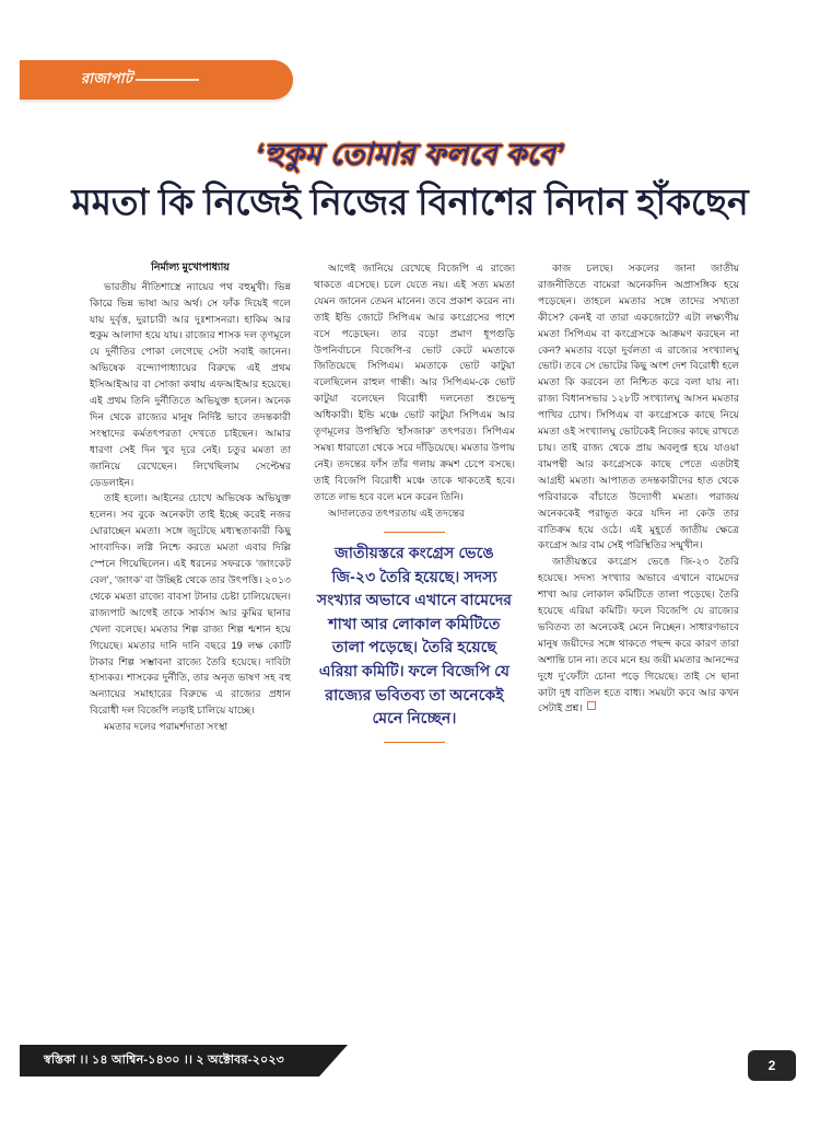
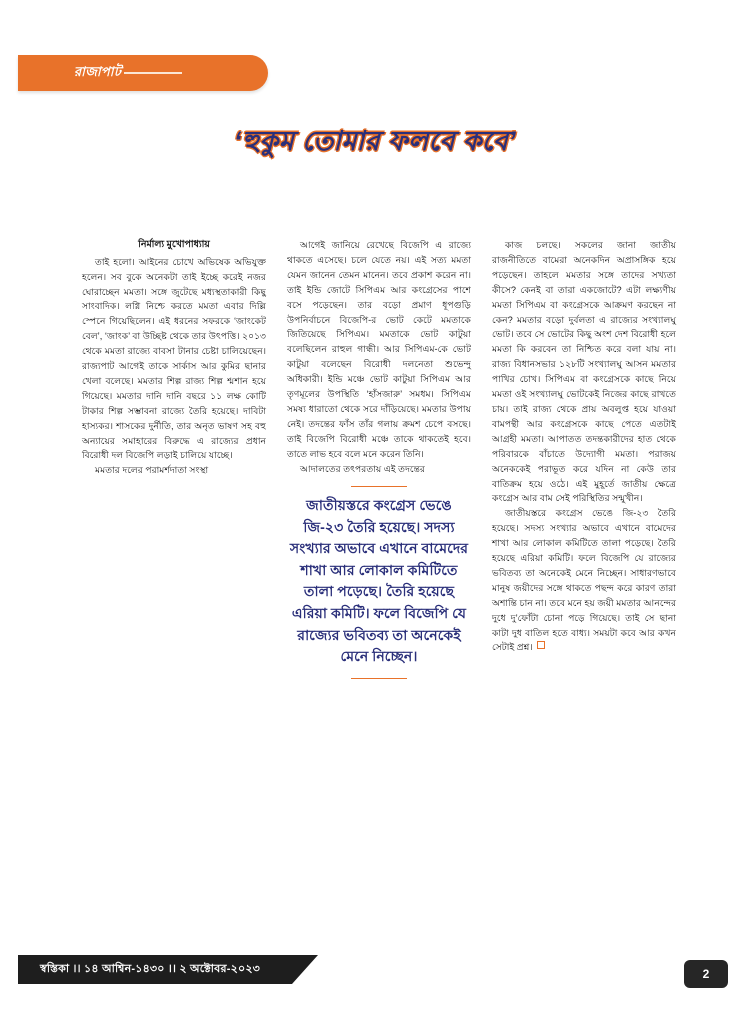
  রাজাপাট
  ‘হুকুম তোমার ফলবে কবে’
- মমতা কি নিজেই নিজের বিনাশের নিদান হাঁকছেন
  নির্মাল্য মুখোপাধ্যায়
- ভারতীয় নীতিশাস্ত্রে ন্যায়ের পথ বহুমুখী। ভিন্ন কিাৱে ভিন্ন ভাষা আর অর্থ। সে ফাঁক দিয়েই গলে যায় দুর্বৃত্ত, দুরাচারী আর দুঃশাসনরা। হাকিম আর হুকুম আলাদা হয়ে যায়। রাজ্যের শাসক দল তৃণমূলে যে দুর্নীতির পোকা লেগেছে সেটা সবাই জানেন। অভিষেক বন্দ্যোপাধ্যায়ের বিরুদ্ধে এই প্রথম ইসিআইআর বা সোজা কথায় এফআইআর হয়েছে। এই প্রথম তিনি দুর্নীতিতে অভিযুক্ত হলেন। অনেক দিন থেকে রাজ্যের মানুষ নির্দিষ্ট ভাবে তদন্তকারী সংস্থাদের কর্মতৎপরতা দেখতে চাইছেন। আমার ধারণা সেই দিন খুব দূরে নেই। চতুর মমতা তা জানিয়ে রেখেছেন। লিখেছিলাম সেপ্টেম্বর ডেডলাইন।
- তাই হলো। আইনের চোখে অভিষেক অভিযুক্ত হলেন। সব বুকে অনেকটা তাই ইচ্ছে করেই নজর ঘোরাচ্ছেন মমতা। সঙ্গে জুটেছে মধ্যস্থতাকারী কিছু সাংবাদিক। লগ্নি নিশ্চে করতে মমতা এবার দিল্লি স্পেনে গিয়েছিলেন। এই ধরনের সফরকে ‘জাংকেট বেল’, ‘জাংক’ বা উচ্ছিষ্ট থেকে তার উৎপত্তি। ২০১৩ থেকে মমতা রাজ্যে বাবসা টানার চেষ্টা চালিয়েছেন। রাজ্যপাট আগেই তাকে সার্কাস আর কুমির ছানার খেলা বলেছে। মমতার শিল্প রাজ্য শিল্প শ্মশান হয়ে গিয়েছে। মমতার দানি দানি বছরে 19 লক্ষ কোটি টাকার শিল্প সম্ভাবনা রাজ্যে তৈরি হয়েছে। দাবিটা হাস্যকর। শাসকের দুর্নীতি, তার অনৃত ভাষণ সহ বহু অন্যায়ের সমাহারের বিরুদ্ধে এ রাজ্যের প্রধান বিরোধী দল বিজেপি লড়াই চালিয়ে যাচ্ছে।
+ তাই হলো। আইনের চোখে অভিষেক অভিযুক্ত হলেন। সব বুকে অনেকটা তাই ইচ্ছে করেই নজর ঘোরাচ্ছেন মমতা। সঙ্গে জুটেছে মধ্যস্থতাকারী কিছু সাংবাদিক। লগ্নি নিশ্চে করতে মমতা এবার দিল্লি স্পেনে গিয়েছিলেন। এই ধরনের সফরকে ‘জাংকেট বেল’, ‘জাংক’ বা উচ্ছিষ্ট থেকে তার উৎপত্তি। ২০১৩ থেকে মমতা রাজ্যে বাবসা টানার চেষ্টা চালিয়েছেন। রাজ্যপাট আগেই তাকে সার্কাস আর কুমির ছানার খেলা বলেছে। মমতার শিল্প রাজ্য শিল্প শ্মশান হয়ে গিয়েছে। মমতার দানি দানি বছরে ১১ লক্ষ কোটি টাকার শিল্প সম্ভাবনা রাজ্যে তৈরি হয়েছে। দাবিটা হাস্যকর। শাসকের দুর্নীতি, তার অনৃত ভাষণ সহ বহু অন্যায়ের সমাহারের বিরুদ্ধে এ রাজ্যের প্রধান বিরোধী দল বিজেপি লড়াই চালিয়ে যাচ্ছে।
  মমতার দলের পরামর্শদাতা সংস্থা
- আগেই জানিয়ে রেখেছে বিজেপি এ রাজ্যে থাকতে এসেছে। চলে যেতে নয়। এই সত্য মমতা যেমন জানেন তেমন মানেন। তবে প্রকাশ করেন না। তাই ইন্ডি জোটে সিপিএম আর কংগ্রেসের পাশে বসে পড়েছেন। তার বড়ো প্রমাণ ধূপগুড়ি উপনির্বাচনে বিজেপি-র ভোট কেটে মমতাকে জিতিয়েছে সিপিএম। মমতাকে ভোট কাটুয়া বলেছিলেন রাহুল গান্ধী। আর সিপিএম-কে ভোট কাটুয়া বলেছেন বিরোধী দলনেতা শুভেন্দু অধিকারী। ইন্ডি মঞ্চে ভোট কাটুয়া সিপিএম আর তৃণমূলের উপস্থিতি ‘হাঁসজারু’ তৎপরত। সিপিএম সমষ্য ধারাতো থেকে সরে দাঁড়িয়েছে। মমতার উপায় নেই। তদন্তের ফাঁস তাঁর গলায় ক্রমশ চেপে বসছে। তাই বিজেপি বিরোধী মঞ্চে তাকে থাকতেই হবে। তাতে লাভ হবে বলে মনে করেন তিনি।
+ আগেই জানিয়ে রেখেছে বিজেপি এ রাজ্যে থাকতে এসেছে। চলে যেতে নয়। এই সত্য মমতা যেমন জানেন তেমন মানেন। তবে প্রকাশ করেন না। তাই ইন্ডি জোটে সিপিএম আর কংগ্রেসের পাশে বসে পড়েছেন। তার বড়ো প্রমাণ ধূপগুড়ি উপনির্বাচনে বিজেপি-র ভোট কেটে মমতাকে জিতিয়েছে সিপিএম। মমতাকে ভোট কাটুয়া বলেছিলেন রাহুল গান্ধী। আর সিপিএম-কে ভোট কাটুয়া বলেছেন বিরোধী দলনেতা শুভেন্দু অধিকারী। ইন্ডি মঞ্চে ভোট কাটুয়া সিপিএম আর তৃণমূলের উপস্থিতি ‘হাঁসজারু’ সমধম। সিপিএম সমষ্য ধারাতো থেকে সরে দাঁড়িয়েছে। মমতার উপায় নেই। তদন্তের ফাঁস তাঁর গলায় ক্রমশ চেপে বসছে। তাই বিজেপি বিরোধী মঞ্চে তাকে থাকতেই হবে। তাতে লাভ হবে বলে মনে করেন তিনি।
  আদালতের তৎপরতায় এই তদন্তের
  জাতীয়স্তরে কংগ্রেস ভেঙে জি-২৩ তৈরি হয়েছে। সদস্য সংখ্যার অভাবে এখানে বামেদের শাখা আর লোকাল কমিটিতে তালা পড়েছে। তৈরি হয়েছে এরিয়া কমিটি। ফলে বিজেপি যে রাজ্যের ভবিতব্য তা অনেকেই মেনে নিচ্ছেন।
  কাজ চলছে। সকলের জানা জাতীয় রাজনীতিতে বামেরা অনেকদিন অপ্রাসঙ্গিক হয়ে পড়েছেন। তাহলে মমতার সঙ্গে তাদের সখ্যতা কীসে? কেনই বা তারা একজোটে? এটা লক্ষ্যণীয় মমতা সিপিএম বা কংগ্রেসকে আক্রমণ করছেন না কেন? মমতার বড়ো দুর্বলতা এ রাজ্যের সংখ্যালঘু ভোট। তবে সে ভোটের কিছু অংশ দেশ বিরোধী হলে মমতা কি করবেন তা নিশ্চিত করে বলা যায় না। রাজ্য বিধানসভার ১২৮টি সংখ্যালঘু আসন মমতার পাখির চোখ। সিপিএম বা কংগ্রেসকে কাছে নিয়ে মমতা ওই সংখ্যালঘু ভোটকেই নিজের কাছে রাখতে চায়। তাই রাজ্য থেকে প্রায় অবলুপ্ত হয়ে যাওয়া বামপন্থী আর কংগ্রেসকে কাছে পেতে এতটাই আগ্রহী মমতা। আপাতত তদন্তকারীদের হাত থেকে পরিবারকে বাঁচাতে উদ্যোগী মমতা। পরাজয় অনেককেই পরাভূত করে যদিন না কেউ তার বাতিক্রম হয়ে ওঠে। এই মুহূর্তে জাতীয় ক্ষেত্রে কংগ্রেস আর বাম সেই পরিস্থিতির সন্মুখীন।
  জাতীয়স্তরে কংগ্রেস ভেঙে জি-২৩ তৈরি হয়েছে। সদস্য সংখ্যার অভাবে এখানে বামেদের শাখা আর লোকাল কমিটিতে তালা পড়েছে। তৈরি হয়েছে এরিয়া কমিটি। ফলে বিজেপি যে রাজ্যের ভবিতব্য তা অনেকেই মেনে নিচ্ছেন। সাধারণভাবে মানুষ জয়ীদের সঙ্গে থাকতে পছন্দ করে কারণ তারা অশান্তি চান না। তবে মনে হয় জয়ী মমতার আনন্দের দুধে দু’ফোঁটা চোনা পড়ে গিয়েছে। তাই সে ছানা কাটা দুধ বাতিল হতে বাধ্য। সময়টা কবে আর কখন সেটাই প্রশ্ন।
  স্বস্তিকা ।। ১৪ আশ্বিন-১৪৩০ ।। ২ অক্টোবর-২০২৩
  2
